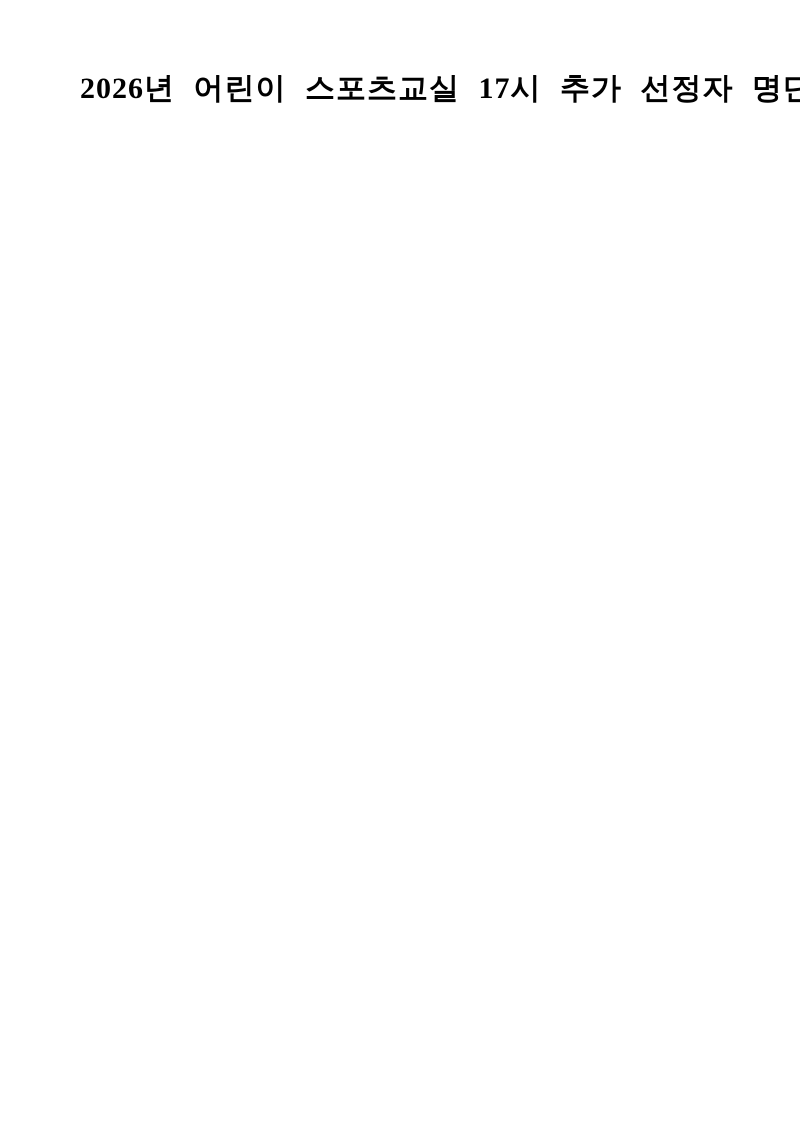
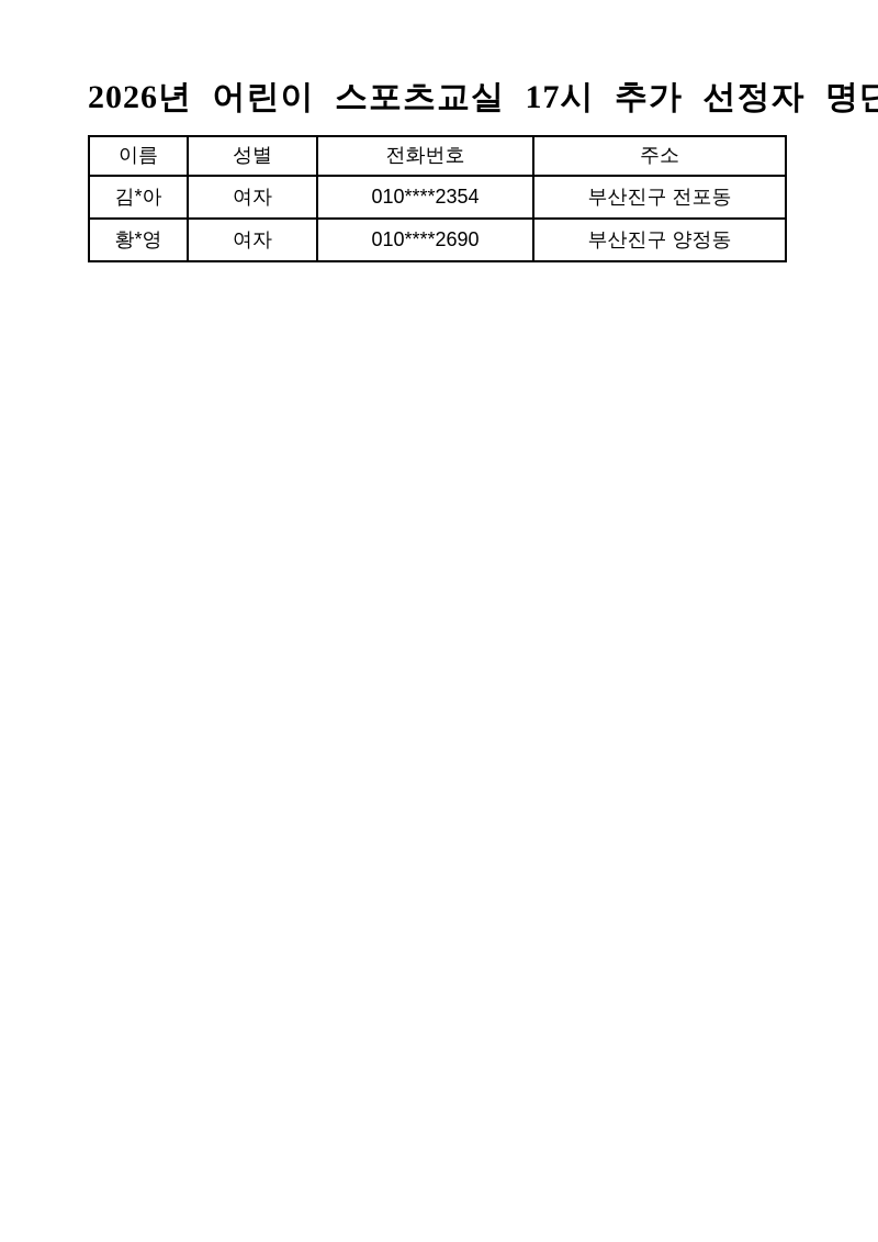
  2026년 어린이 스포츠교실 17시 추가 선정자 명단
+ 이름	성별	전화번호	주소
+ 김*아	여자	010****2354	부산진구 전포동
+ 황*영	여자	010****2690	부산진구 양정동
